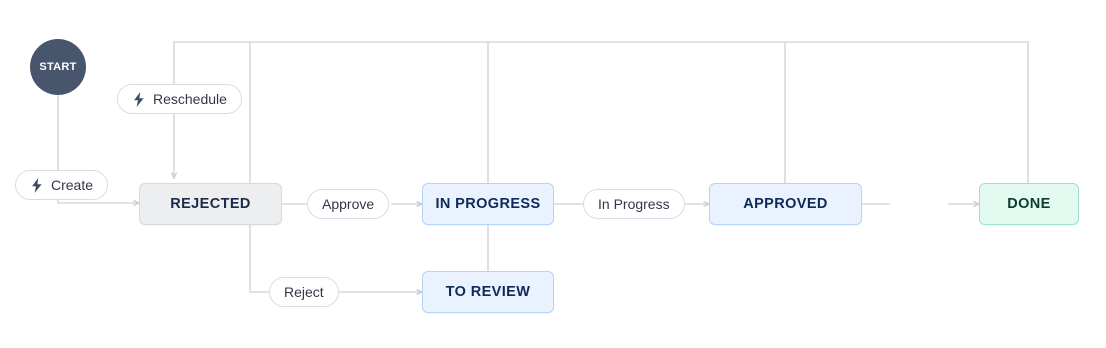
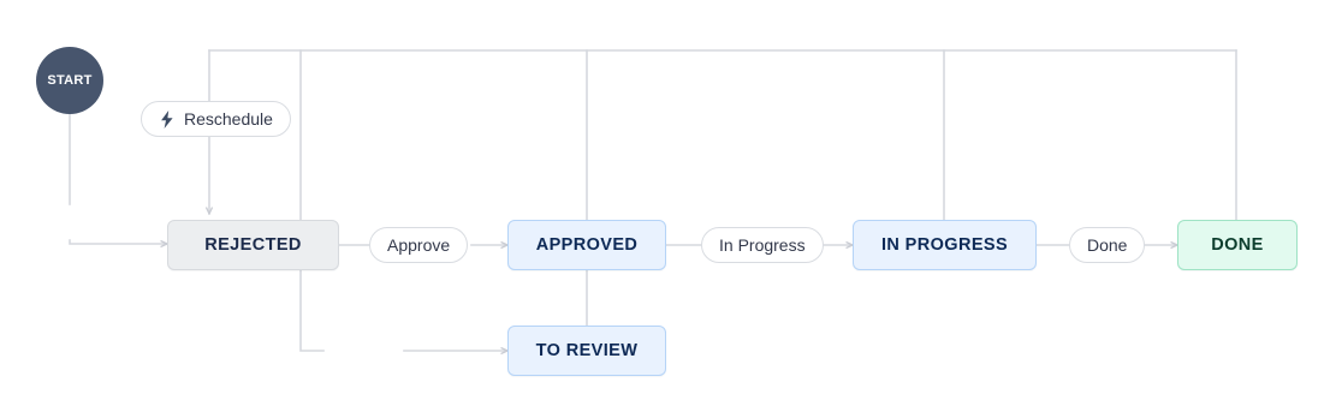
  START
  REJECTED
- IN PROGRESS
+ APPROVED
  TO REVIEW
- APPROVED
+ IN PROGRESS
  DONE
- Create
  Reschedule
  Approve
- Reject
  In Progress
+ Done
